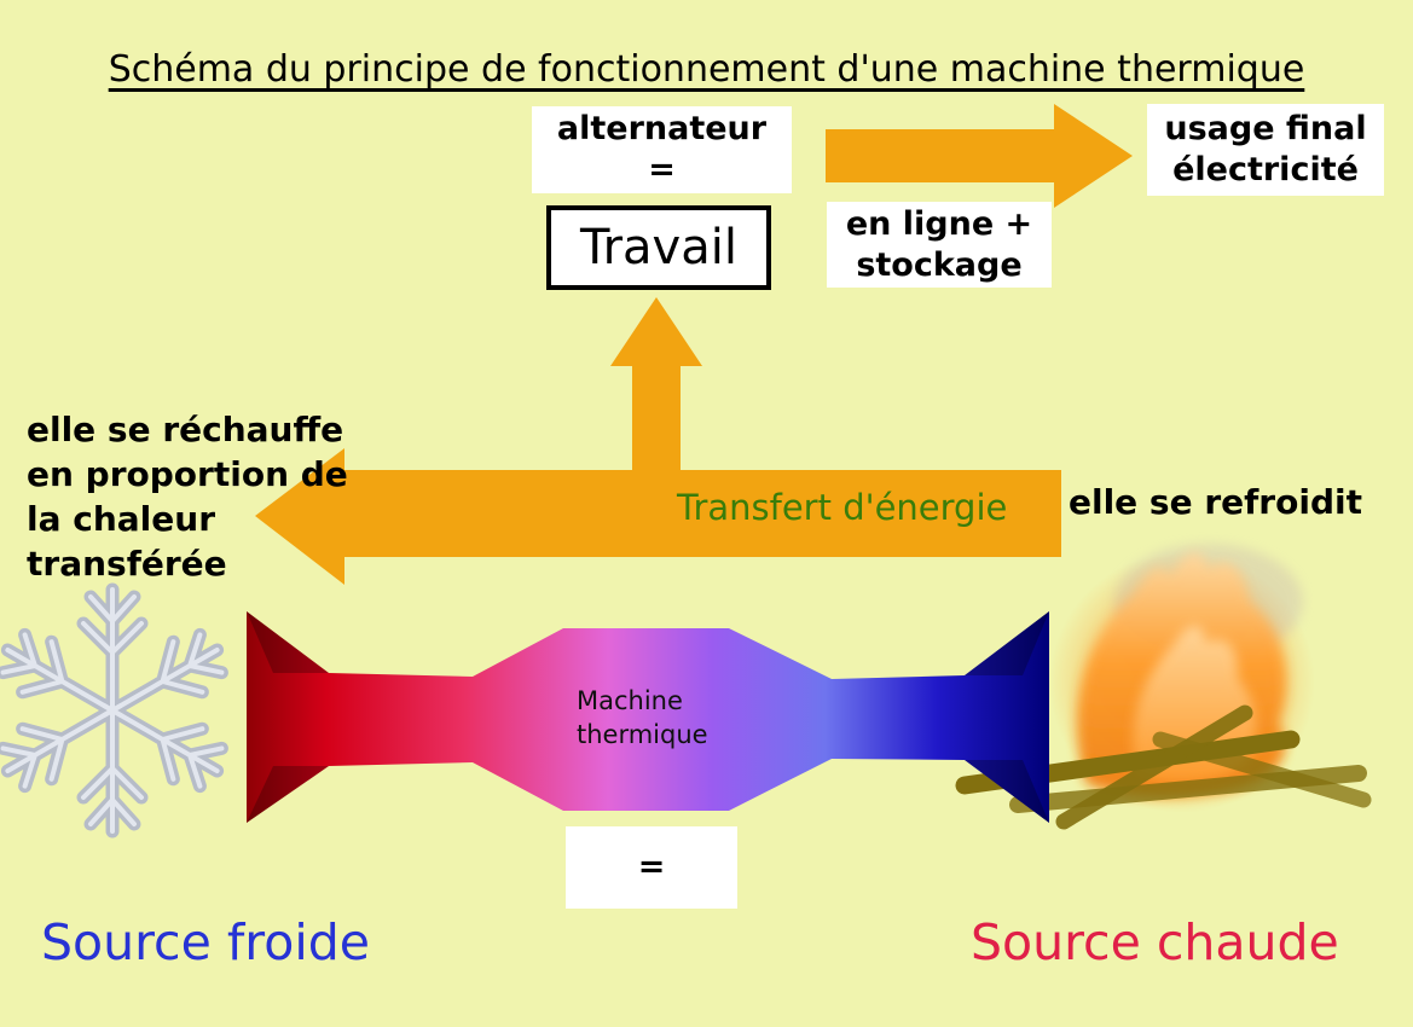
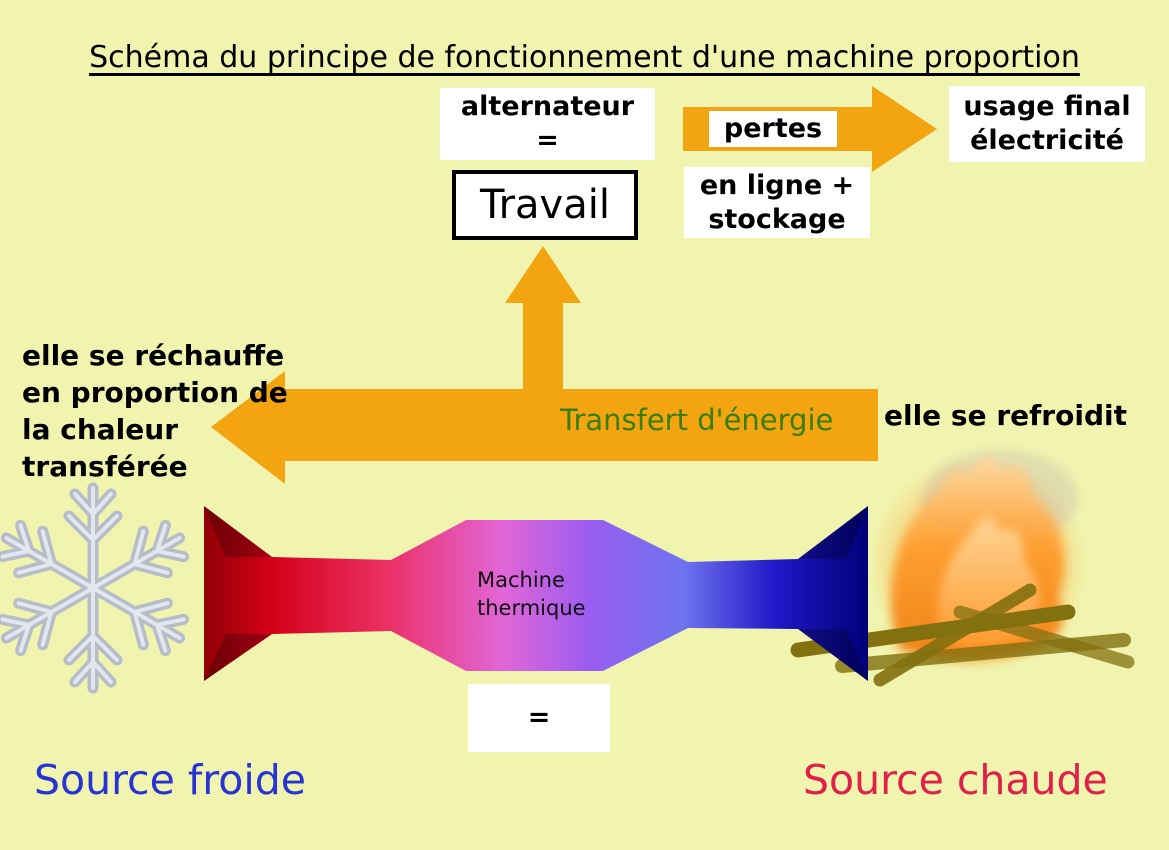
- Schéma du principe de fonctionnement d'une machine thermique
+ Schéma du principe de fonctionnement d'une machine proportion
  alternateur
  =
  Travail
+ pertes
  en ligne +
  stockage
  usage final
  électricité
  =
  Transfert d'énergie
  elle se refroidit
  elle se réchauffe
  en proportion de
  la chaleur
  transférée
  Machine
  thermique
  Source froide
  Source chaude
